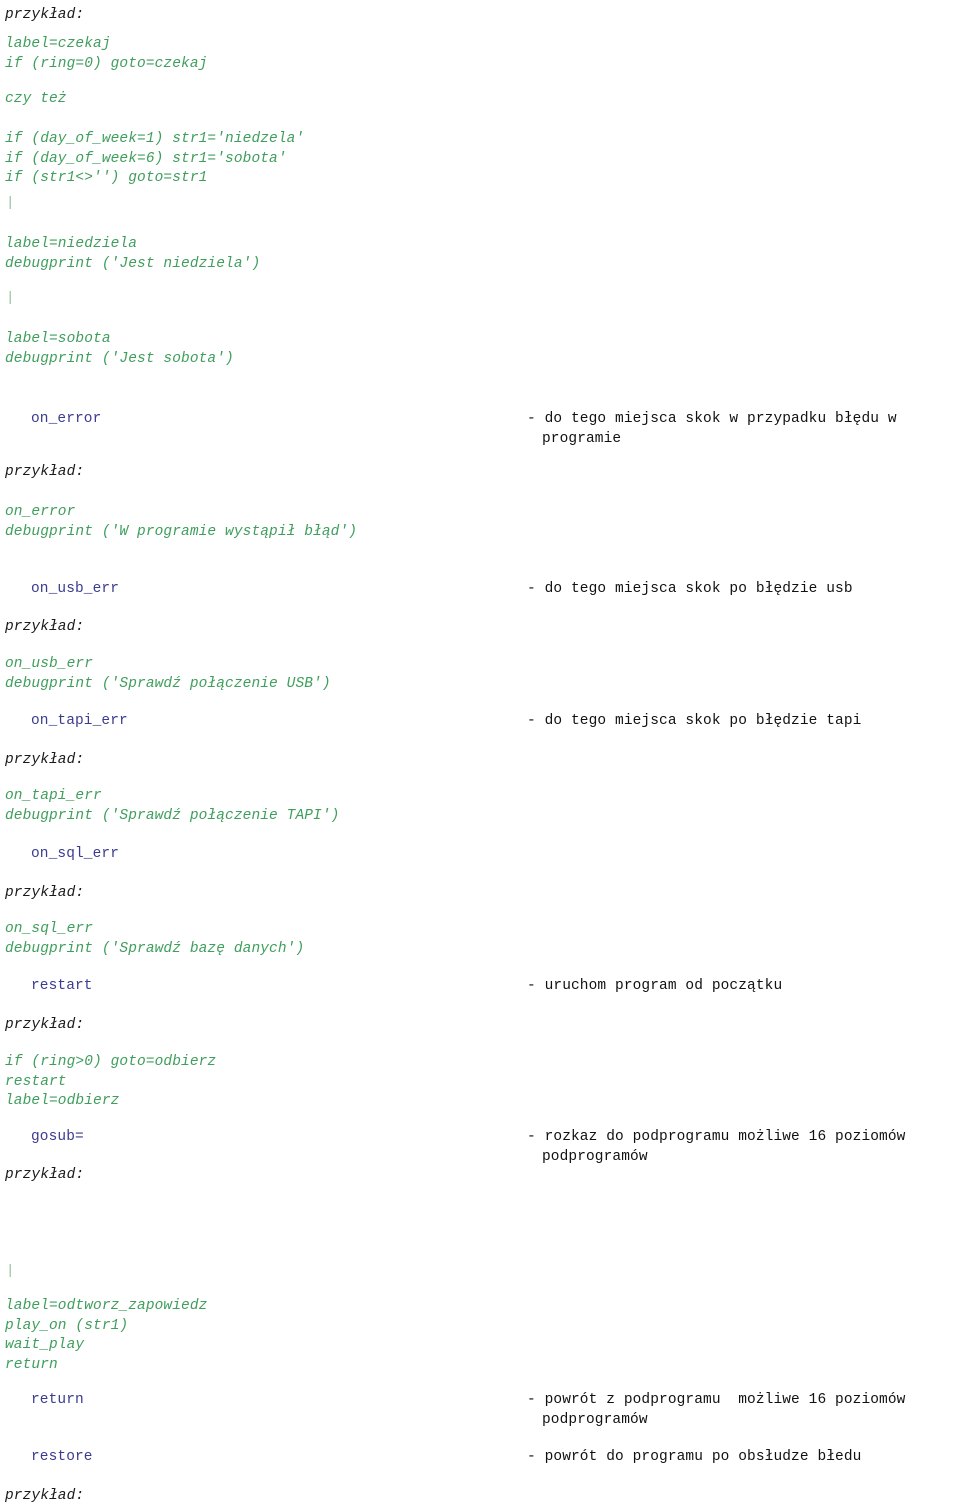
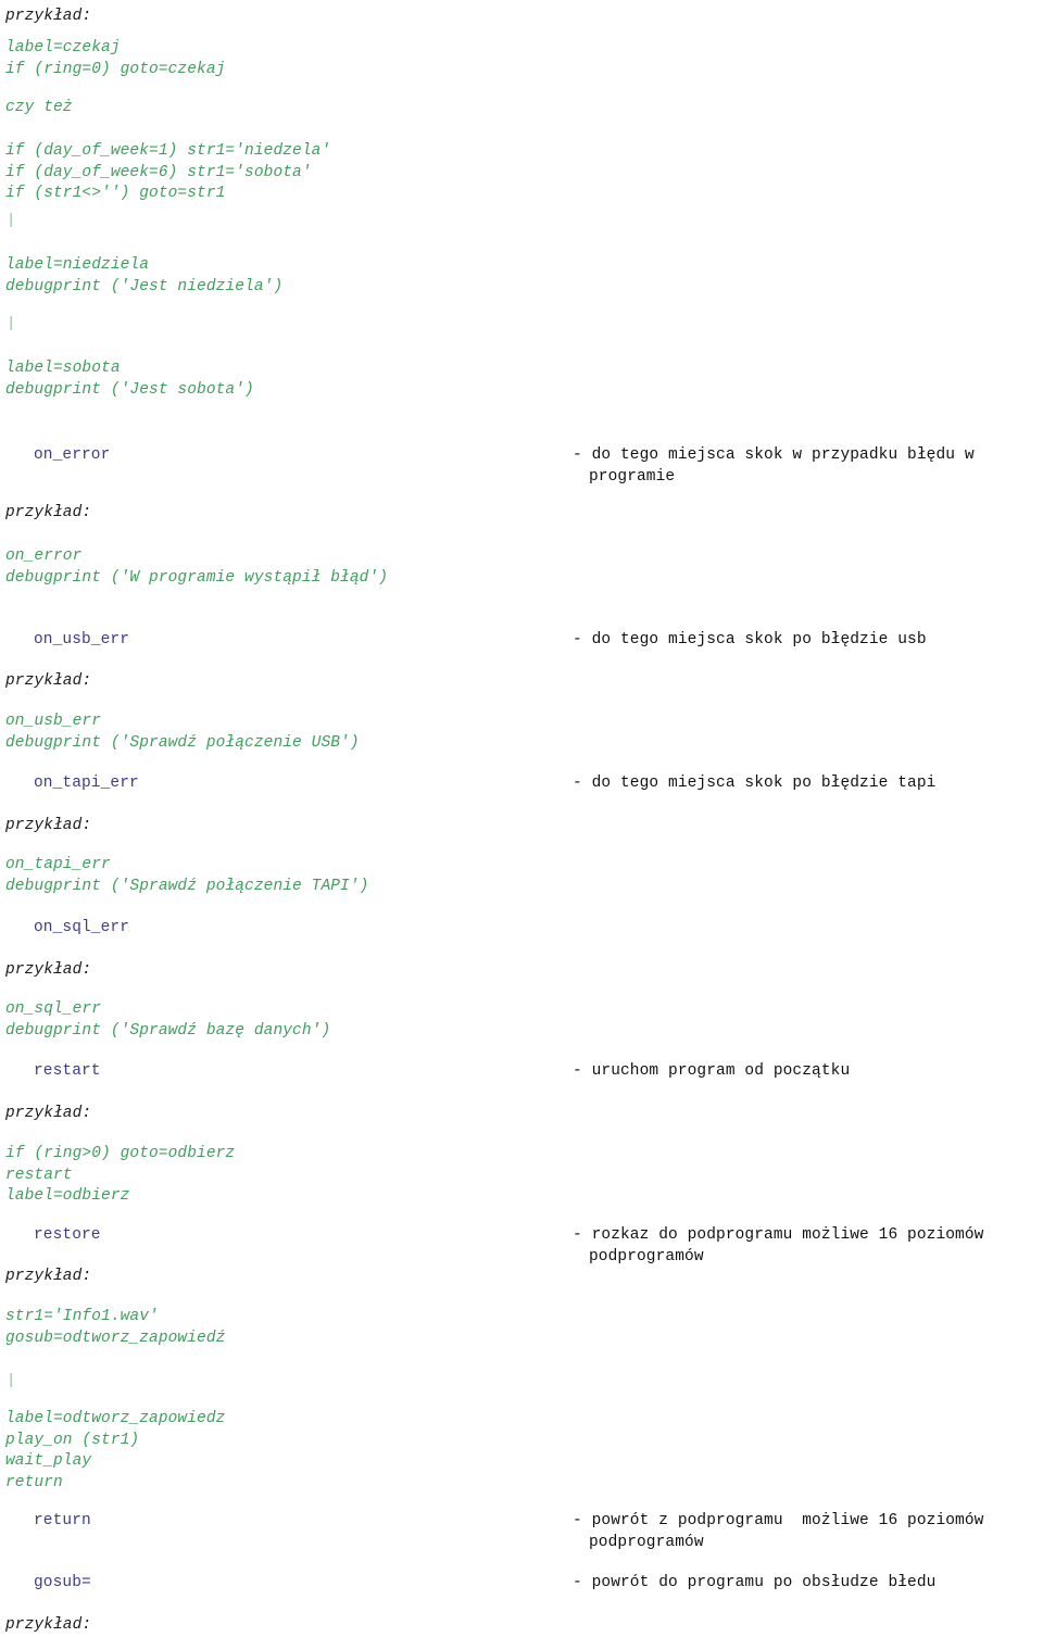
  przykład:
  label=czekaj
  if (ring=0) goto=czekaj
  czy też
  if (day_of_week=1) str1='niedzela'
  if (day_of_week=6) str1='sobota'
  if (str1<>'') goto=str1
  |
  label=niedziela
  debugprint ('Jest niedziela')
  |
  label=sobota
  debugprint ('Jest sobota')
  on_error
  - do tego miejsca skok w przypadku błędu w
  programie
  przykład:
  on_error
  debugprint ('W programie wystąpił błąd')
  on_usb_err
  - do tego miejsca skok po błędzie usb
  przykład:
  on_usb_err
  debugprint ('Sprawdź połączenie USB')
  on_tapi_err
  - do tego miejsca skok po błędzie tapi
  przykład:
  on_tapi_err
  debugprint ('Sprawdź połączenie TAPI')
  on_sql_err
  przykład:
  on_sql_err
  debugprint ('Sprawdź bazę danych')
  restart
  - uruchom program od początku
  przykład:
  if (ring>0) goto=odbierz
  restart
  label=odbierz
- gosub=
+ restore
  - rozkaz do podprogramu możliwe 16 poziomów
  podprogramów
  przykład:
+ str1='Info1.wav'
+ gosub=odtworz_zapowiedź
  |
  label=odtworz_zapowiedz
  play_on (str1)
  wait_play
  return
  return
  - powrót z podprogramu możliwe 16 poziomów
  podprogramów
- restore
+ gosub=
  - powrót do programu po obsłudze błedu
  przykład:
